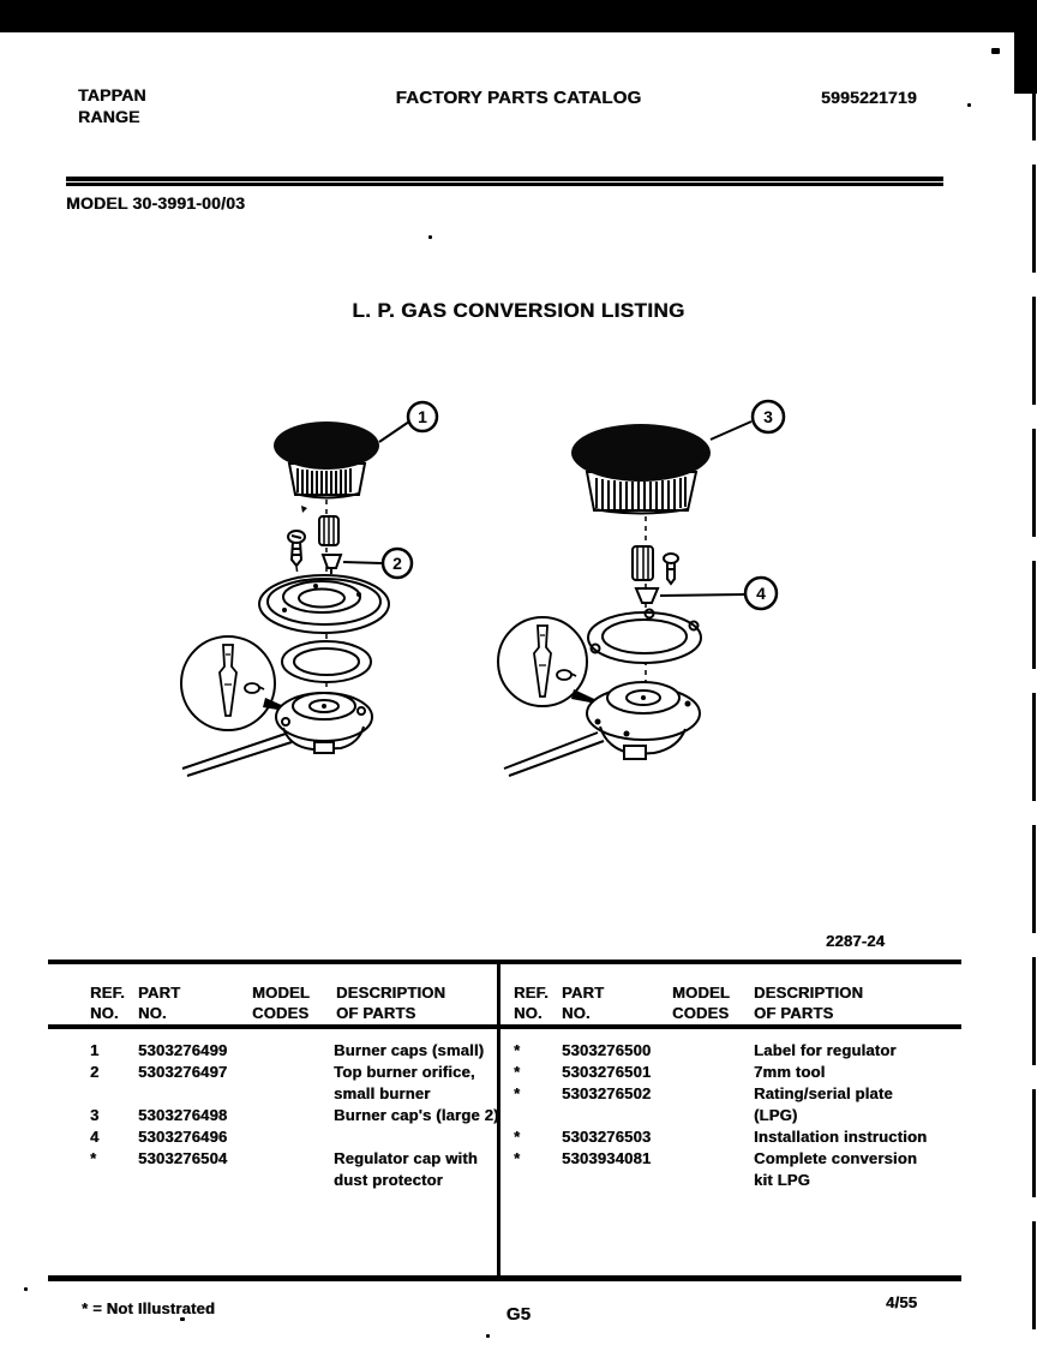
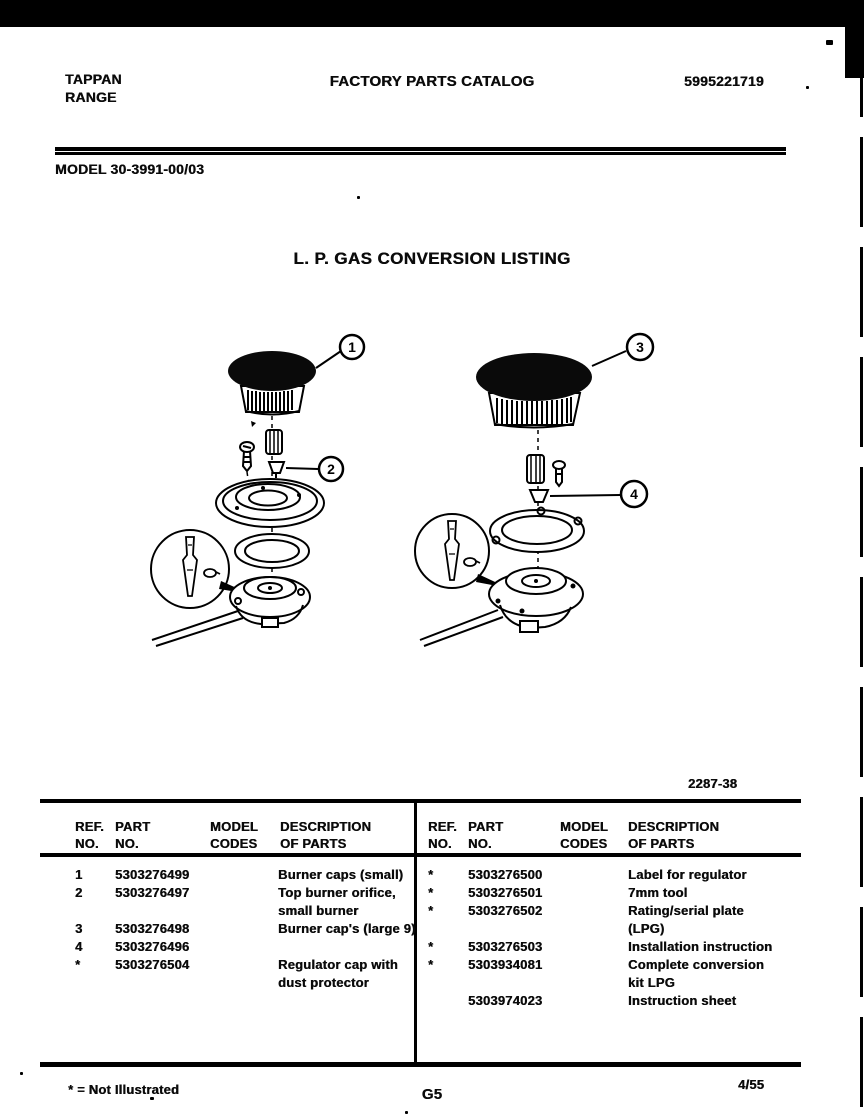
  TAPPAN
  RANGE
  FACTORY PARTS CATALOG
  5995221719
  MODEL 30-3991-00/03
  L. P. GAS CONVERSION LISTING
  1
  2
  3
  4
- 2287-24
+ 2287-38
  REF.
  NO.
  PART
  NO.
  MODEL
  CODES
  DESCRIPTION
  OF PARTS
  REF.
  NO.
  PART
  NO.
  MODEL
  CODES
  DESCRIPTION
  OF PARTS
  1
  5303276499
  Burner caps (small)
  2
  5303276497
  Top burner orifice,
  small burner
  3
  5303276498
- Burner cap's (large 2)
+ Burner cap's (large 9)
  4
  5303276496
  *
  5303276504
  Regulator cap with
  dust protector
  *
  5303276500
  Label for regulator
  *
  5303276501
  7mm tool
  *
  5303276502
  Rating/serial plate
  (LPG)
  *
  5303276503
  Installation instruction
  *
  5303934081
  Complete conversion
  kit LPG
+ 5303974023
+ Instruction sheet
  * = Not Illustrated
  G5
  4/55
